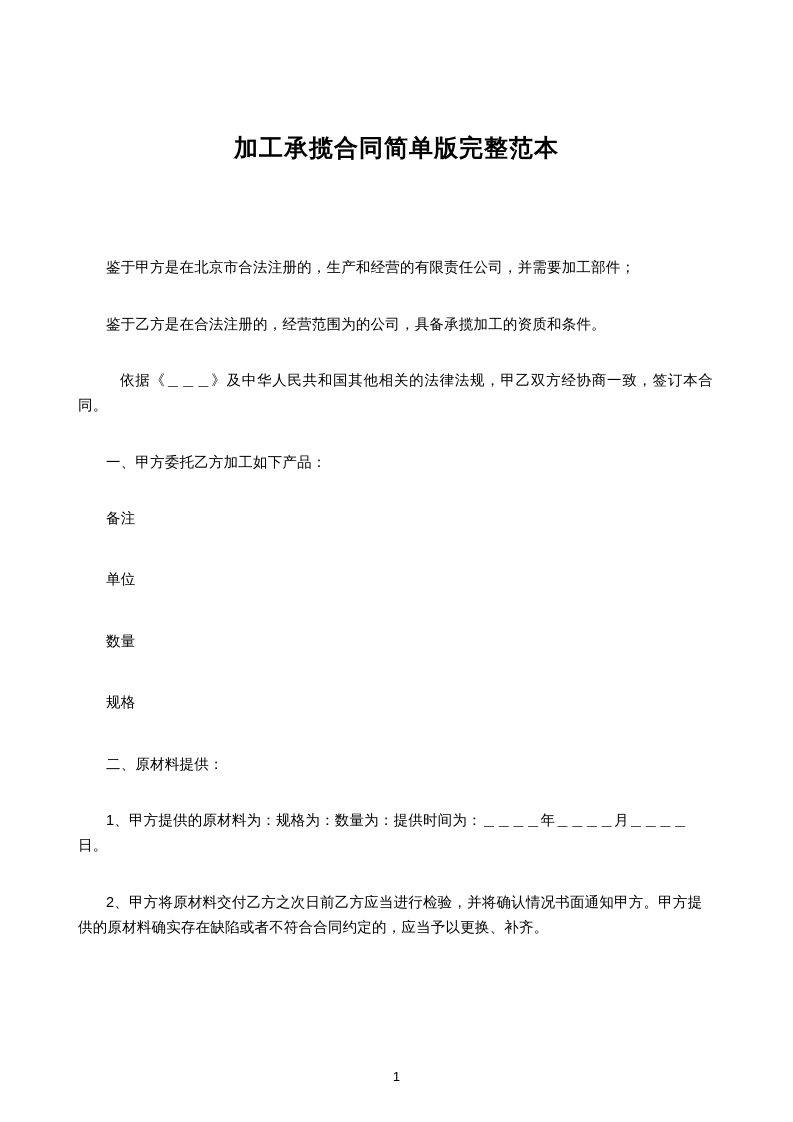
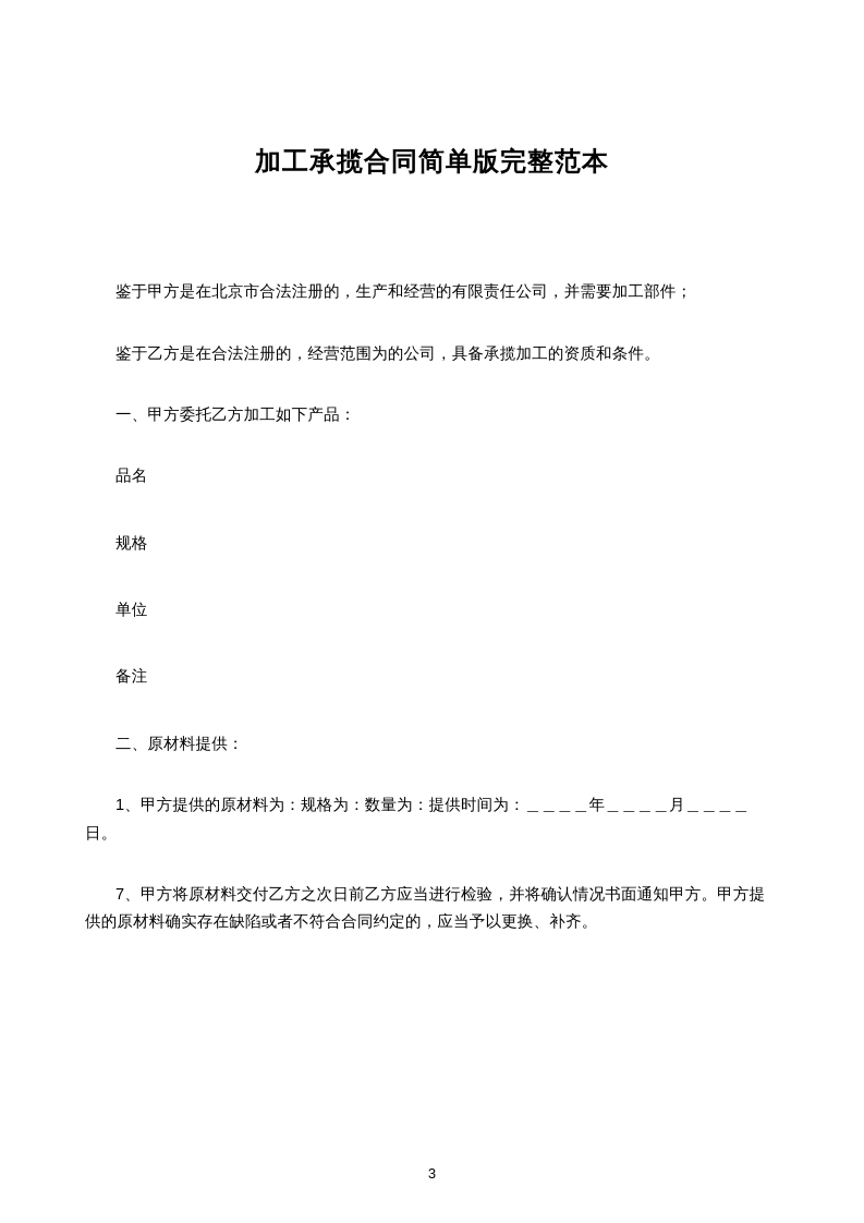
  加工承揽合同简单版完整范本
  鉴于甲方是在北京市合法注册的，生产和经营的有限责任公司，并需要加工部件；
  鉴于乙方是在合法注册的，经营范围为的公司，具备承揽加工的资质和条件。
- 依据《＿＿＿》及中华人民共和国其他相关的法律法规，甲乙双方经协商一致，签订本合同。
  一、甲方委托乙方加工如下产品：
+ 品名
- 备注
+ 规格
  单位
- 数量
- 规格
+ 备注
  二、原材料提供：
  1、甲方提供的原材料为：规格为：数量为：提供时间为：＿＿＿＿年＿＿＿＿月＿＿＿＿日。
- 2、甲方将原材料交付乙方之次日前乙方应当进行检验，并将确认情况书面通知甲方。甲方提供的原材料确实存在缺陷或者不符合合同约定的，应当予以更换、补齐。
+ 7、甲方将原材料交付乙方之次日前乙方应当进行检验，并将确认情况书面通知甲方。甲方提供的原材料确实存在缺陷或者不符合合同约定的，应当予以更换、补齐。
- 1
+ 3
